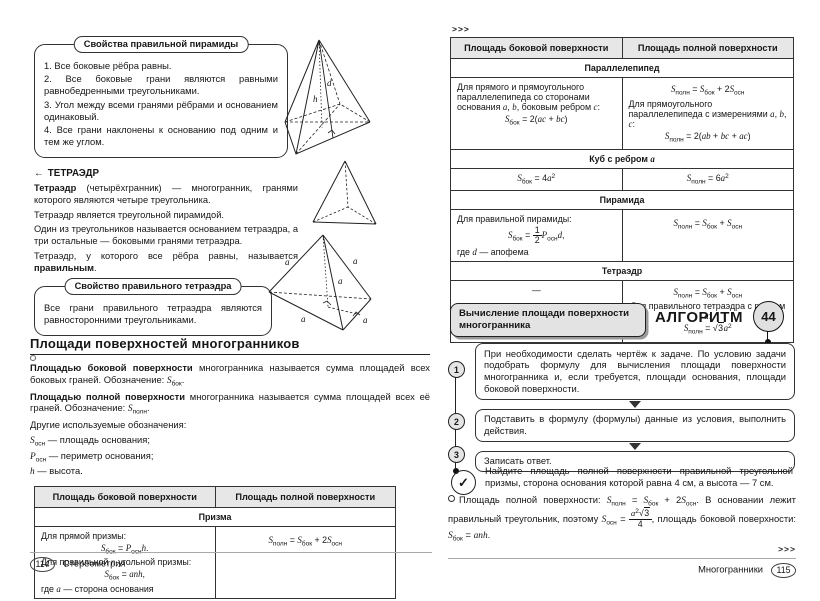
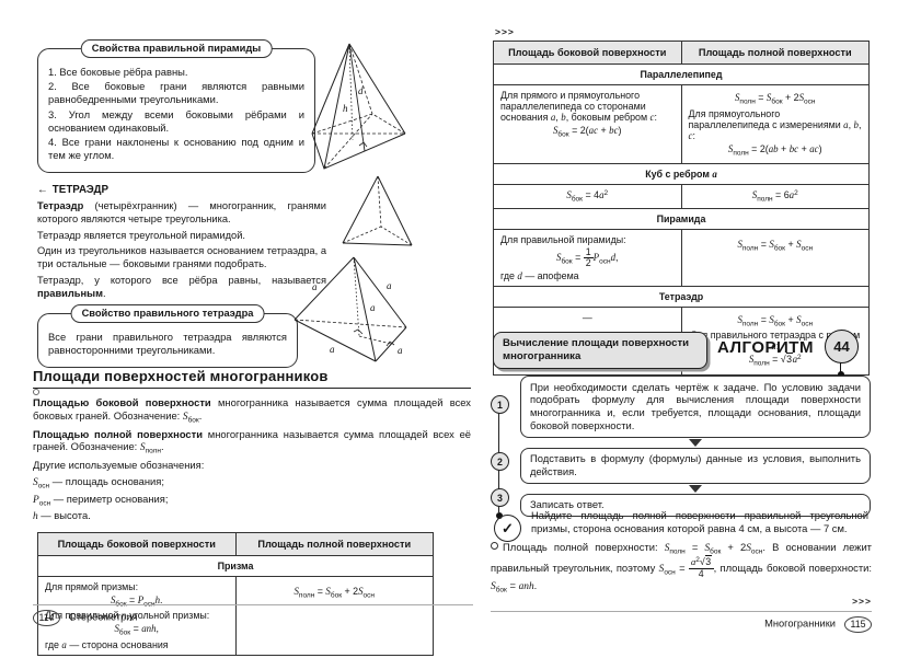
  Свойства правильной пирамиды
  1. Все боковые рёбра равны.
  2. Все боковые грани являются равными равнобедренными треугольниками.
- 3. Угол между всеми гранями рёбрами и основанием одинаковый.
+ 3. Угол между всеми боковыми рёбрами и основанием одинаковый.
  4. Все грани наклонены к основанию под одним и тем же углом.
  d
  h
  ← ТЕТРАЭДР
  Тетраэдр (четырёхгранник) — многогранник, гранями которого являются четыре треугольника.
  Тетраэдр является треугольной пирамидой.
- Один из треугольников называется основанием тетраэдра, а три остальные — боковыми гранями тетраэдра.
+ Один из треугольников называется основанием тетраэдра, а три остальные — боковыми гранями подобрать.
  Тетраэдр, у которого все рёбра равны, называется правильным.
  Свойство правильного тетраэдра
  Все грани правильного тетраэдра являются равносторонними треугольниками.
  a
  a
  a
  a
  a
  Площади поверхностей многогранников
  Площадью боковой поверхности многогранника называется сумма площадей всех боковых граней. Обозначение: S .
  Площадью полной поверхности многогранника называется сумма площадей всех её граней. Обозначение: S .
  Другие используемые обозначения:
  S — площадь основания;
  P — периметр основания;
  h — высота.
  Площадь боковой поверхности	Площадь полной поверхности
  Призма
  Для прямой призмы:S = P h.Для правильной n-угольной призмы:S = anh,где a — сторона основания	S = S + 2S
  114 Стереометрия
  >>>
  Площадь боковой поверхности	Площадь полной поверхности
  Параллелепипед
  Для прямого и прямоугольного параллелепипеда со сторонами основания a, b, боковым ребром c:S = 2(ac + bc)	S = S + 2SДля прямоугольного параллелепипеда с измерениями a, b, c:S = 2(ab + bc + ac)
  Куб с ребром a
  Пирамида
  Для правильной пирамиды:S = 12P d,где d — апофема	S = S + S
  Тетраэдр
  Вычисление площади поверхности многогранника
  АЛГОРИТМ
  44
  1
  2
  3
  При необходимости сделать чертёж к задаче. По условию задачи подобрать формулу для вычисления площади поверхности многогранника и, если требуется, площади основания, площади боковой поверхности.
  Подставить в формулу (формулы) данные из условия, выполнить действия.
  Записать ответ.
  ✓
  Найдите площадь полной поверхности правильной треугольной призмы, сторона основания которой равна 4 см, а высота — 7 см.
  Площадь полной поверхности: S = S + 2S . В основании лежит правильный треугольник, поэтому S =
  a √3
  4
  , площадь боковой поверхности: S = anh.
  >>>
  Многогранники 115
